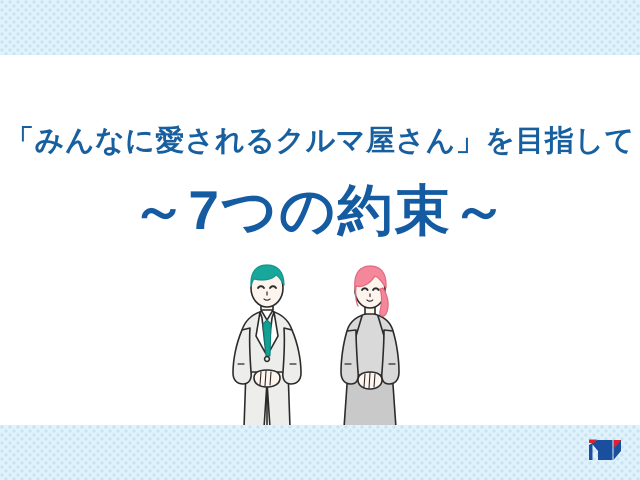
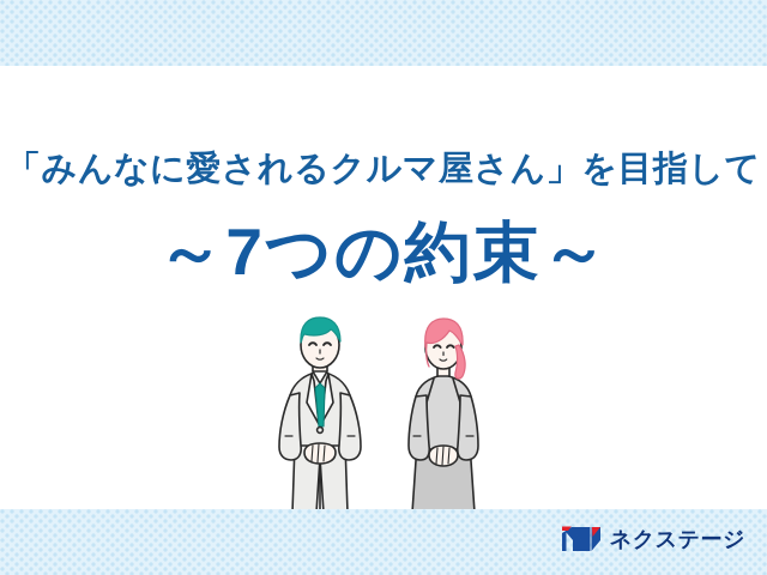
  「みんなに愛されるクルマ屋さん」を目指して
  ～7つの約束～
+ ネクステージ
